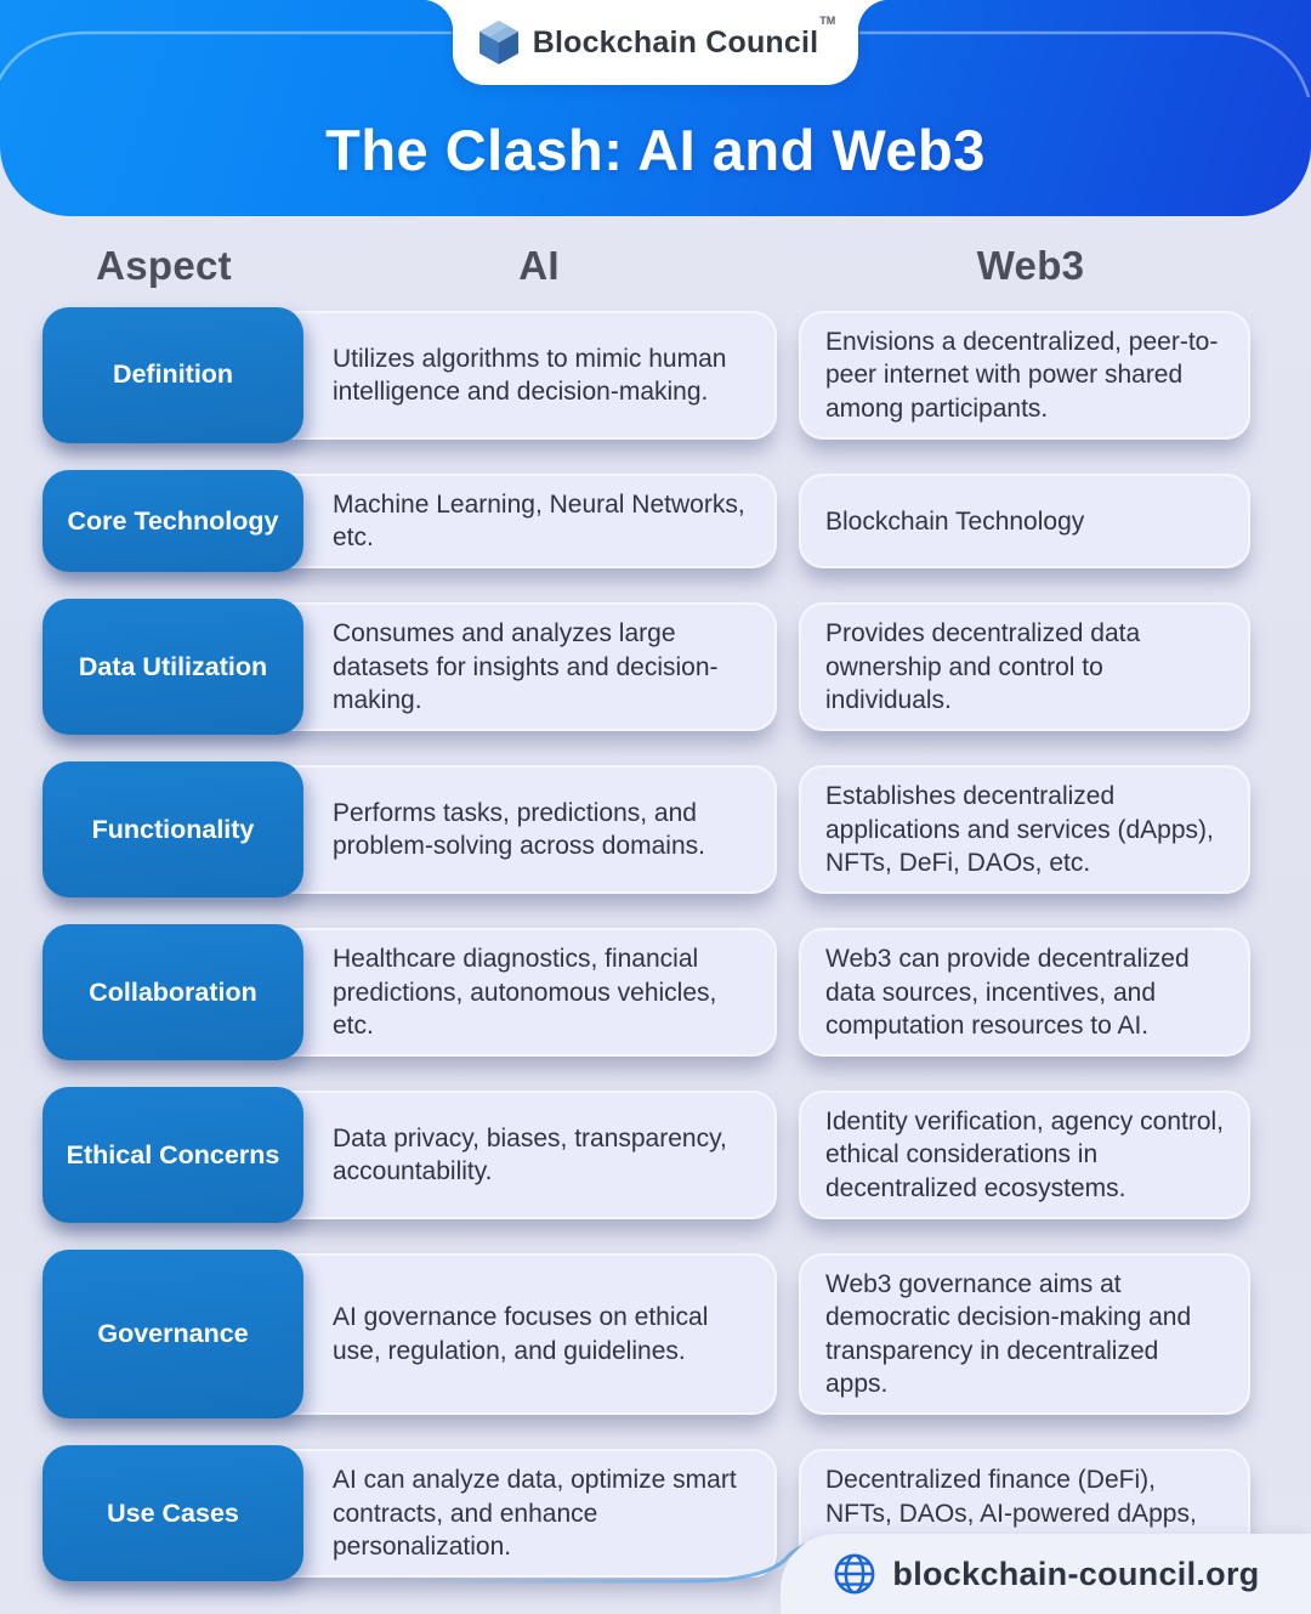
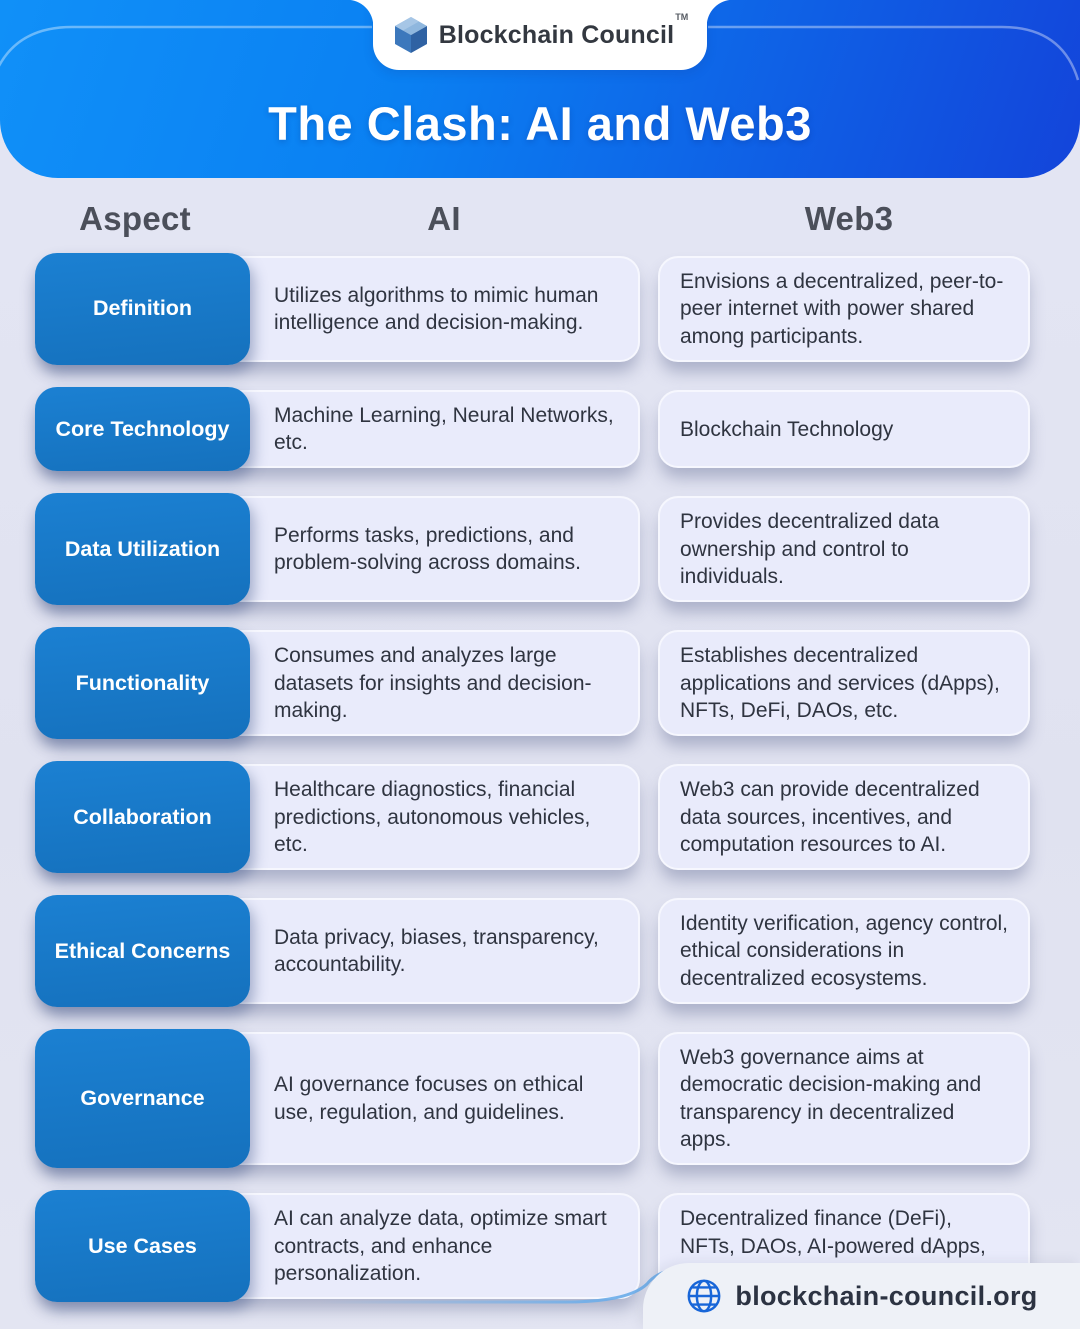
  The Clash: AI and Web3
  Blockchain CouncilTM
  Aspect
  AI
  Web3
  Utilizes algorithms to mimic human intelligence and decision-making.
  Envisions a decentralized, peer-to-peer internet with power shared among participants.
  Definition
  Machine Learning, Neural Networks, etc.
  Blockchain Technology
  Core Technology
- Consumes and analyzes large datasets for insights and decision-making.
+ Performs tasks, predictions, and problem-solving across domains.
  Provides decentralized data ownership and control to individuals.
  Data Utilization
- Performs tasks, predictions, and problem-solving across domains.
+ Consumes and analyzes large datasets for insights and decision-making.
  Establishes decentralized applications and services (dApps), NFTs, DeFi, DAOs, etc.
  Functionality
  Healthcare diagnostics, financial predictions, autonomous vehicles, etc.
  Web3 can provide decentralized data sources, incentives, and computation resources to AI.
  Collaboration
  Data privacy, biases, transparency, accountability.
  Identity verification, agency control, ethical considerations in decentralized ecosystems.
  Ethical Concerns
  AI governance focuses on ethical use, regulation, and guidelines.
  Web3 governance aims at democratic decision-making and transparency in decentralized apps.
  Governance
  AI can analyze data, optimize smart contracts, and enhance personalization.
  Use Cases
  blockchain-council.org
